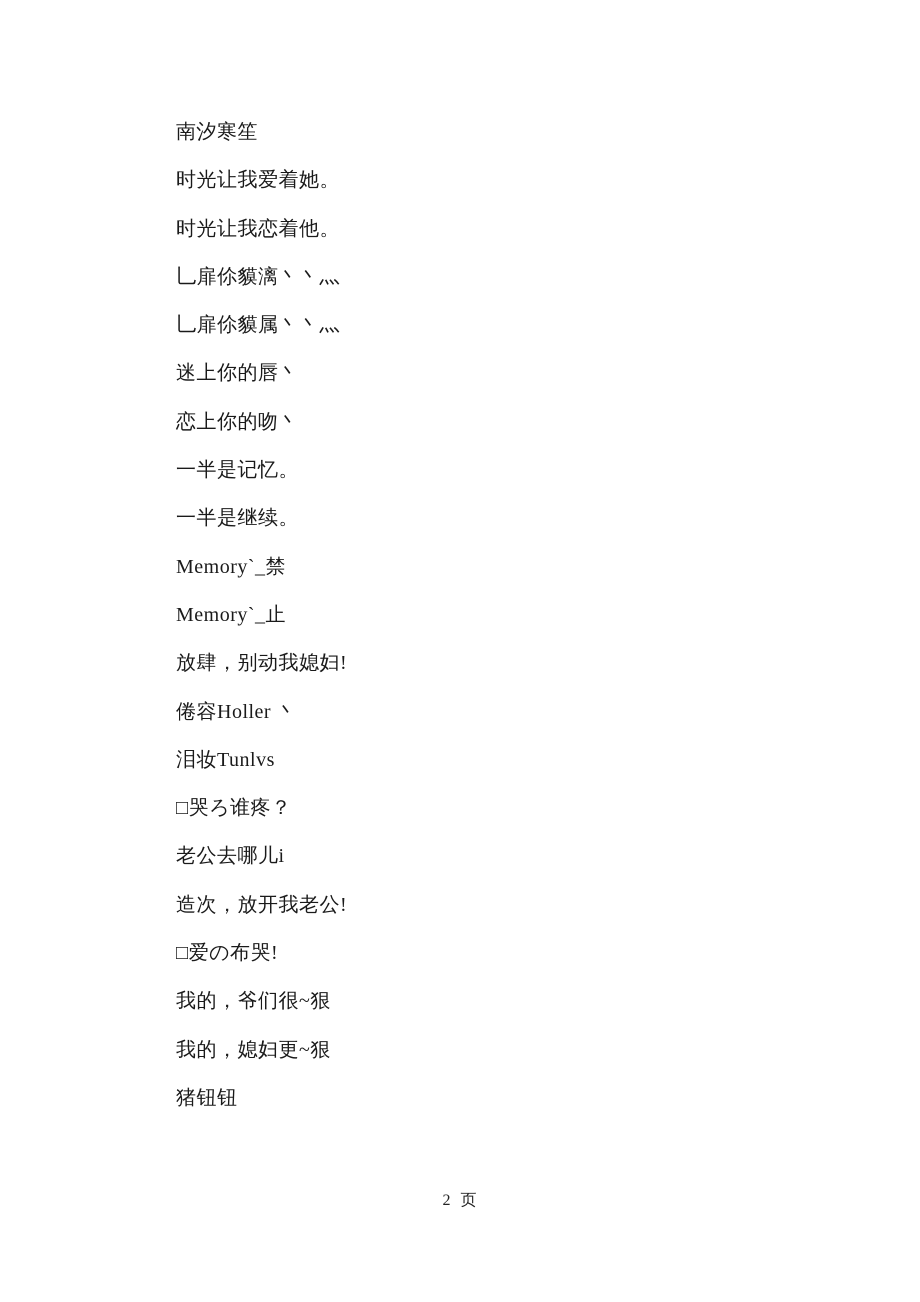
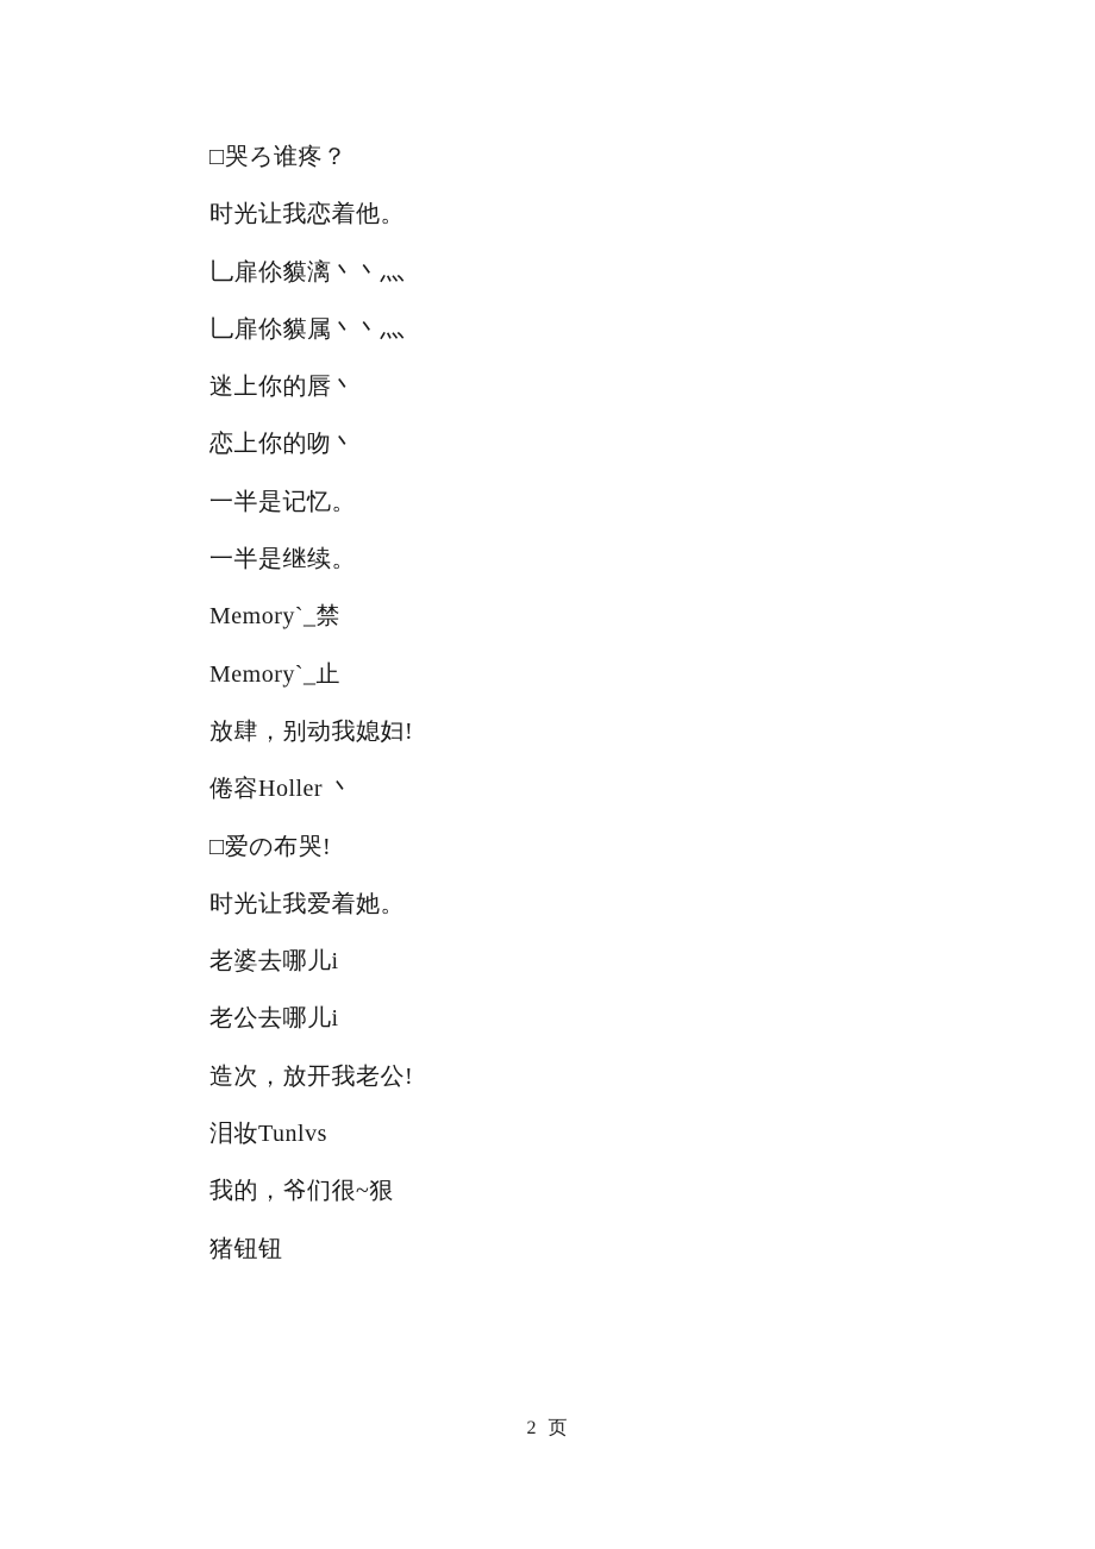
- 南汐寒笙
- 时光让我爱着她。
+ □哭ろ谁疼？
  时光让我恋着他。
  乚扉伱貘漓丶丶灬
  乚扉伱貘属丶丶灬
  迷上你的唇丶
  恋上你的吻丶
  一半是记忆。
  一半是继续。
  Memory`_禁
  Memory`_止
  放肆，别动我媳妇!
  倦容Holler 丶
- 泪妆Tunlvs
+ □爱の布哭!
- □哭ろ谁疼？
+ 时光让我爱着她。
+ 老婆去哪儿i
  老公去哪儿i
  造次，放开我老公!
- □爱の布哭!
+ 泪妆Tunlvs
  我的，爷们很~狠
- 我的，媳妇更~狠
  猪钮钮
  2 页
